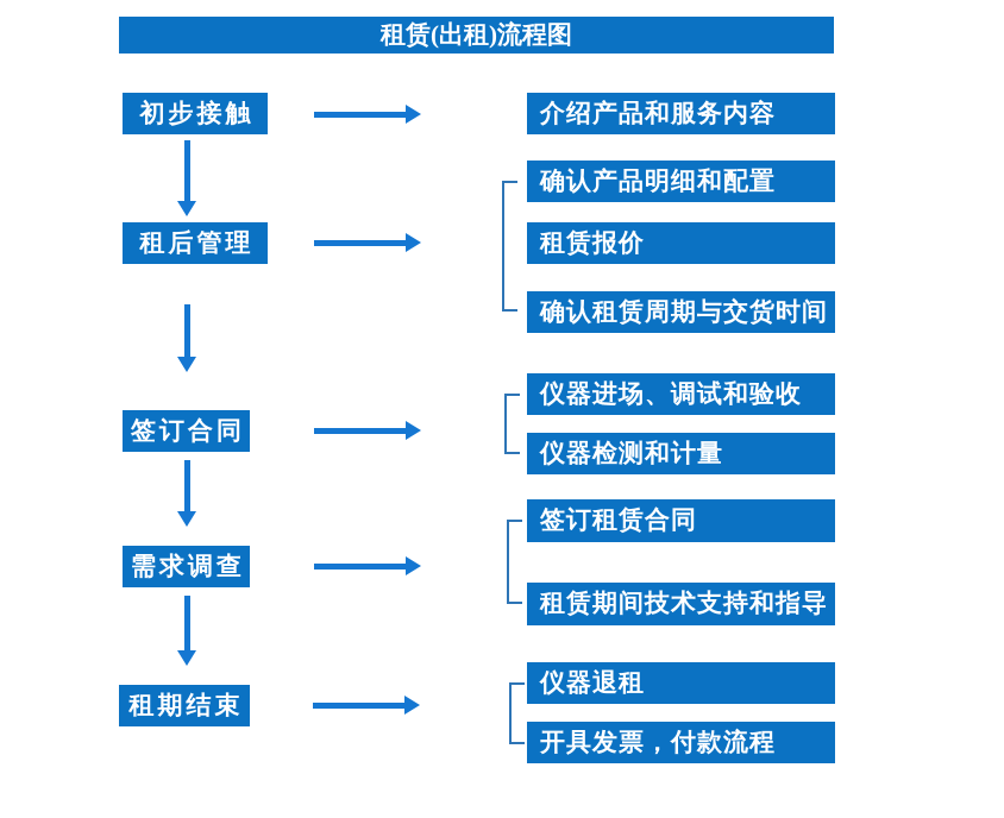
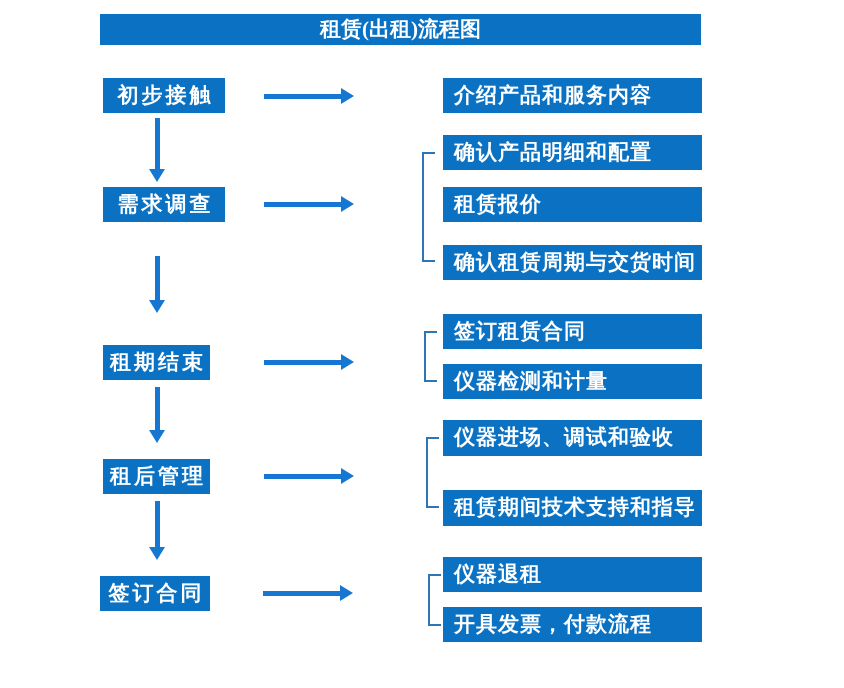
  租赁(出租)流程图
  初步接触
- 租后管理
+ 需求调查
- 签订合同
+ 租期结束
- 需求调查
+ 租后管理
- 租期结束
+ 签订合同
  介绍产品和服务内容
  确认产品明细和配置
  租赁报价
  确认租赁周期与交货时间
- 仪器进场、调试和验收
+ 签订租赁合同
  仪器检测和计量
- 签订租赁合同
+ 仪器进场、调试和验收
  租赁期间技术支持和指导
  仪器退租
  开具发票，付款流程
